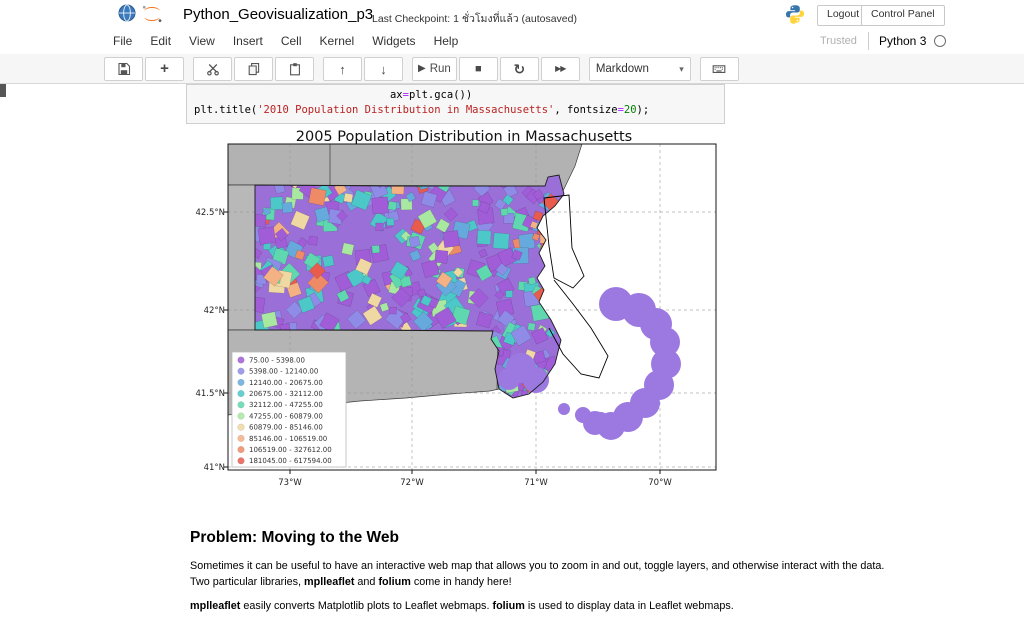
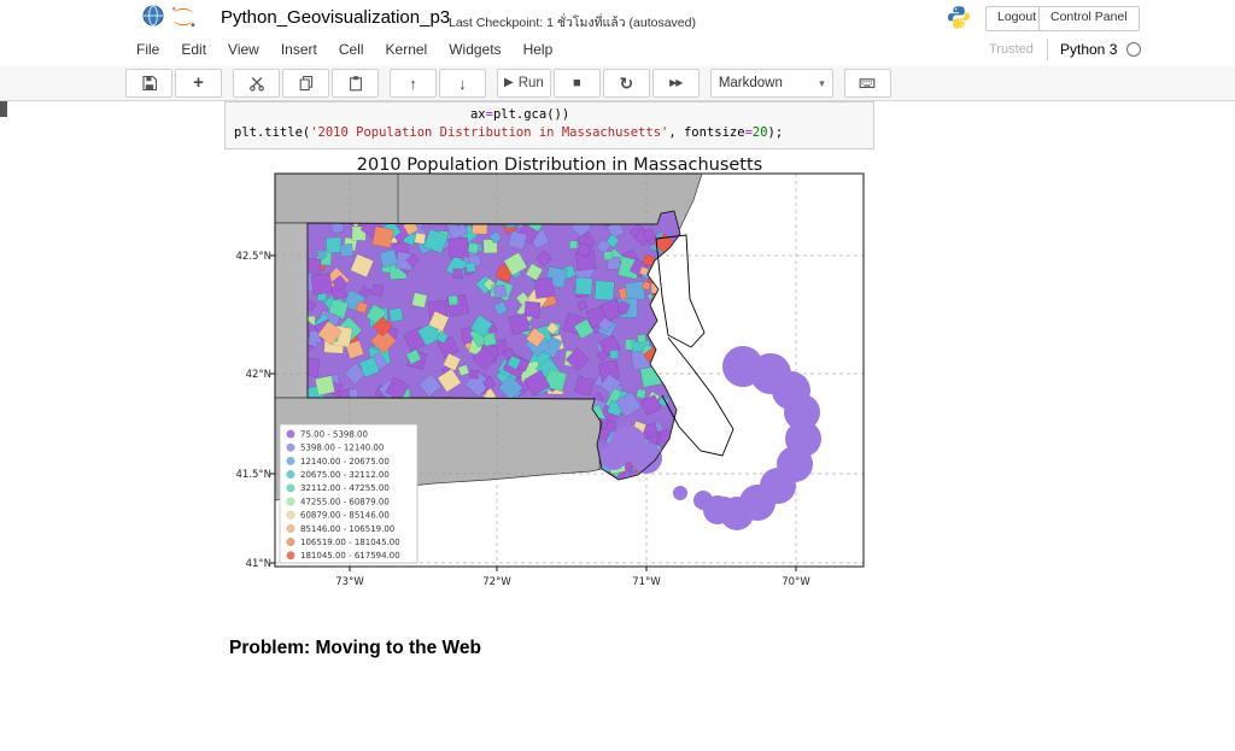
  Python_Geovisualization_p3
  Last Checkpoint: 1 ชั่วโมงที่แล้ว (autosaved)
  Logout
  Control Panel
  File
  Edit
  View
  Insert
  Cell
  Kernel
  Widgets
  Help
  Trusted
  Python 3
  +
  ↑
  ↓
  ▶
  Run
  ■
  ↻
  ▶▶
  Markdown
  ▾
  ax=plt.gca())
  plt.title('2010 Population Distribution in Massachusetts', fontsize=20);
- 2005 Population Distribution in Massachusetts
+ 2010 Population Distribution in Massachusetts
  75.00 - 5398.00
  5398.00 - 12140.00
  12140.00 - 20675.00
  20675.00 - 32112.00
  32112.00 - 47255.00
  47255.00 - 60879.00
  60879.00 - 85146.00
  85146.00 - 106519.00
- 106519.00 - 327612.00
+ 106519.00 - 181045.00
  181045.00 - 617594.00
  73°W
  72°W
  71°W
  70°W
  42.5°N
  42°N
  41.5°N
  41°N
  Problem: Moving to the Web
- Sometimes it can be useful to have an interactive web map that allows you to zoom in and out, toggle layers, and otherwise interact with the data. Two particular libraries, mplleaflet and folium come in handy here!
- mplleaflet easily converts Matplotlib plots to Leaflet webmaps. folium is used to display data in Leaflet webmaps.
